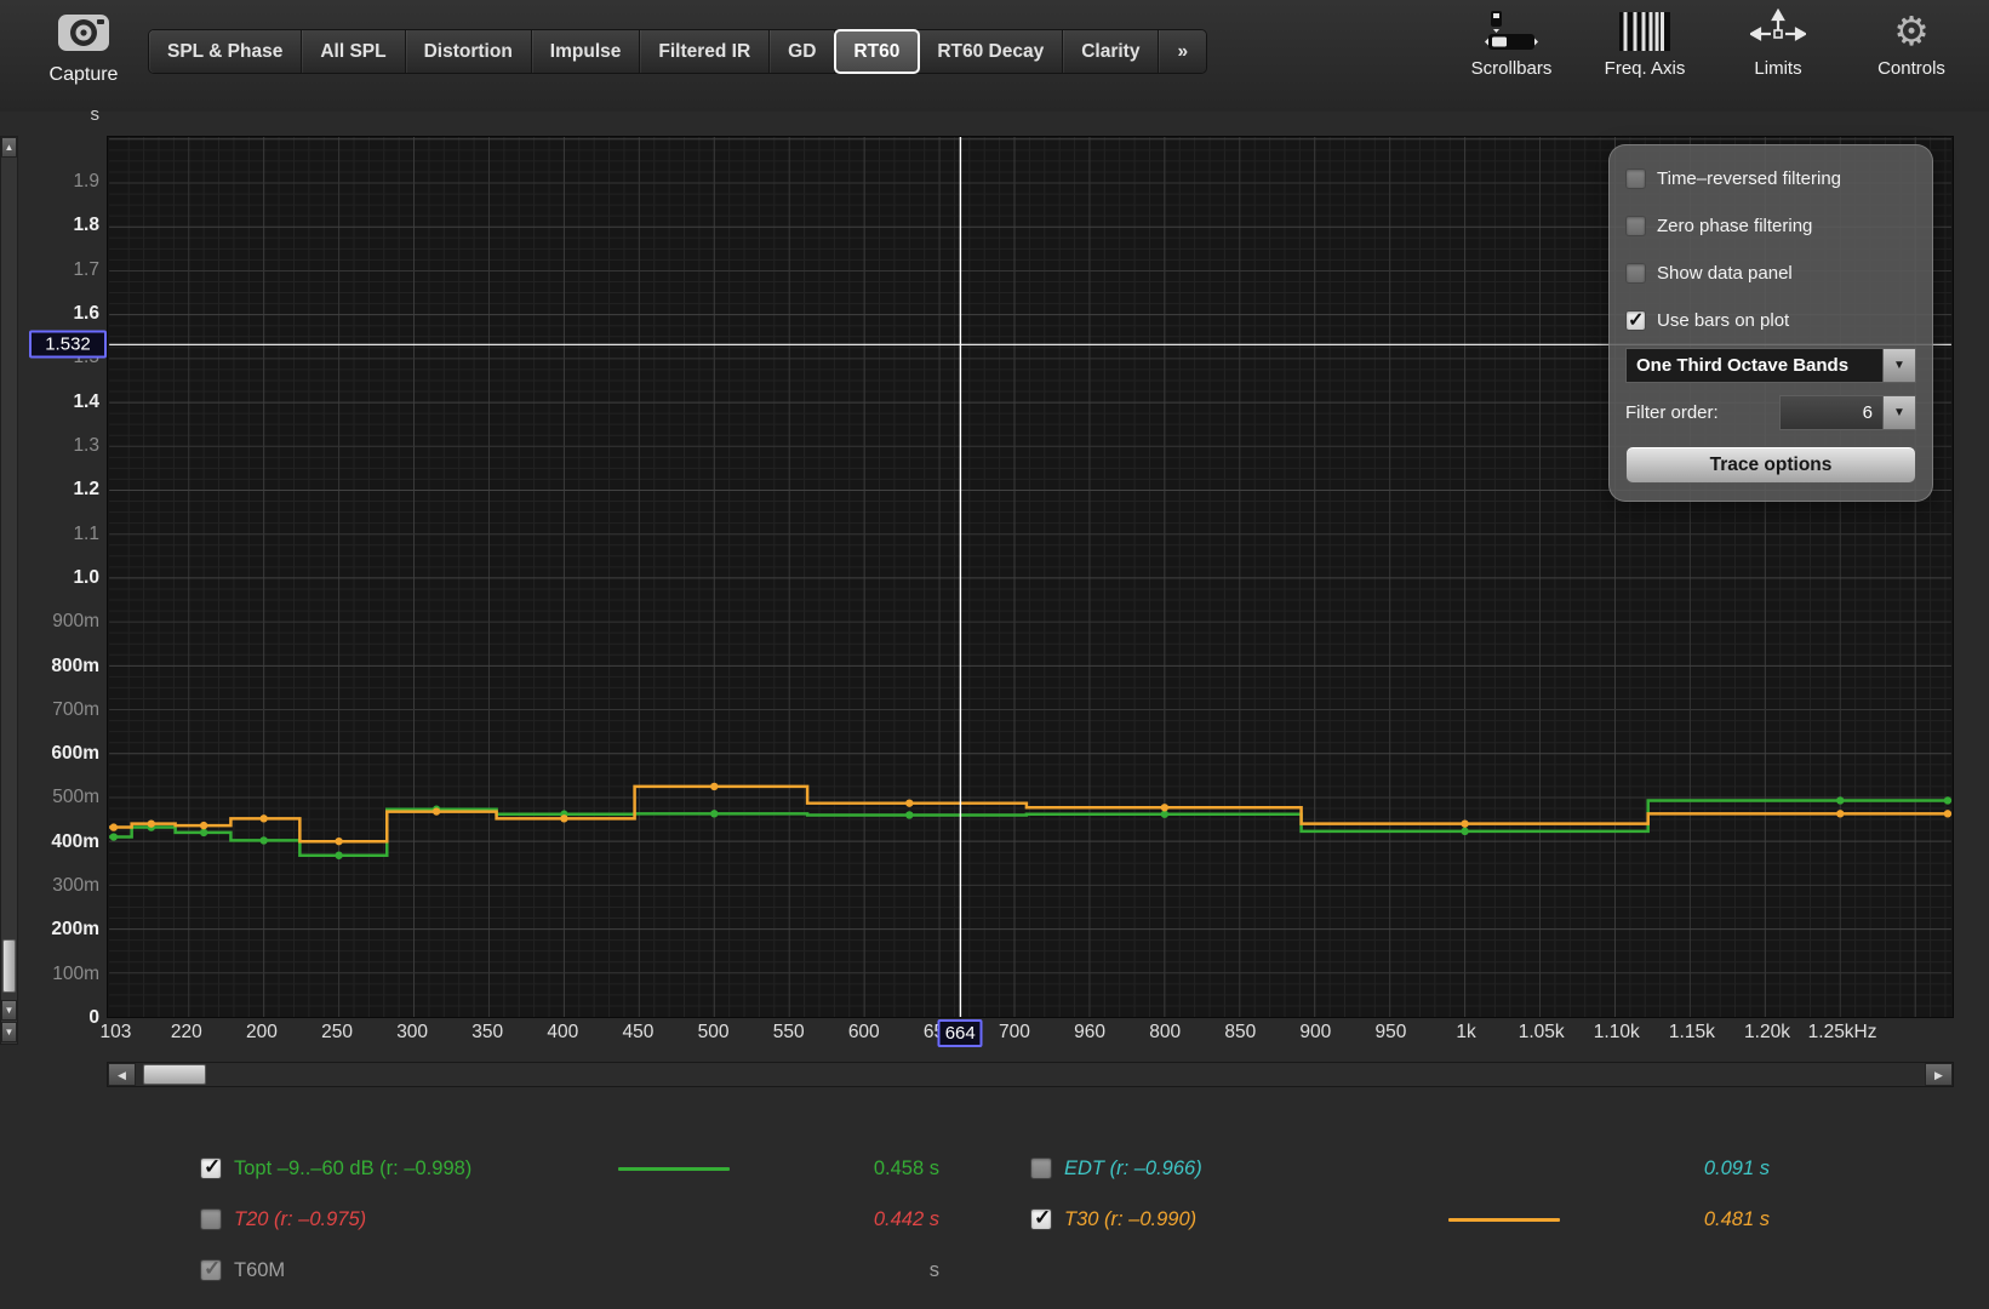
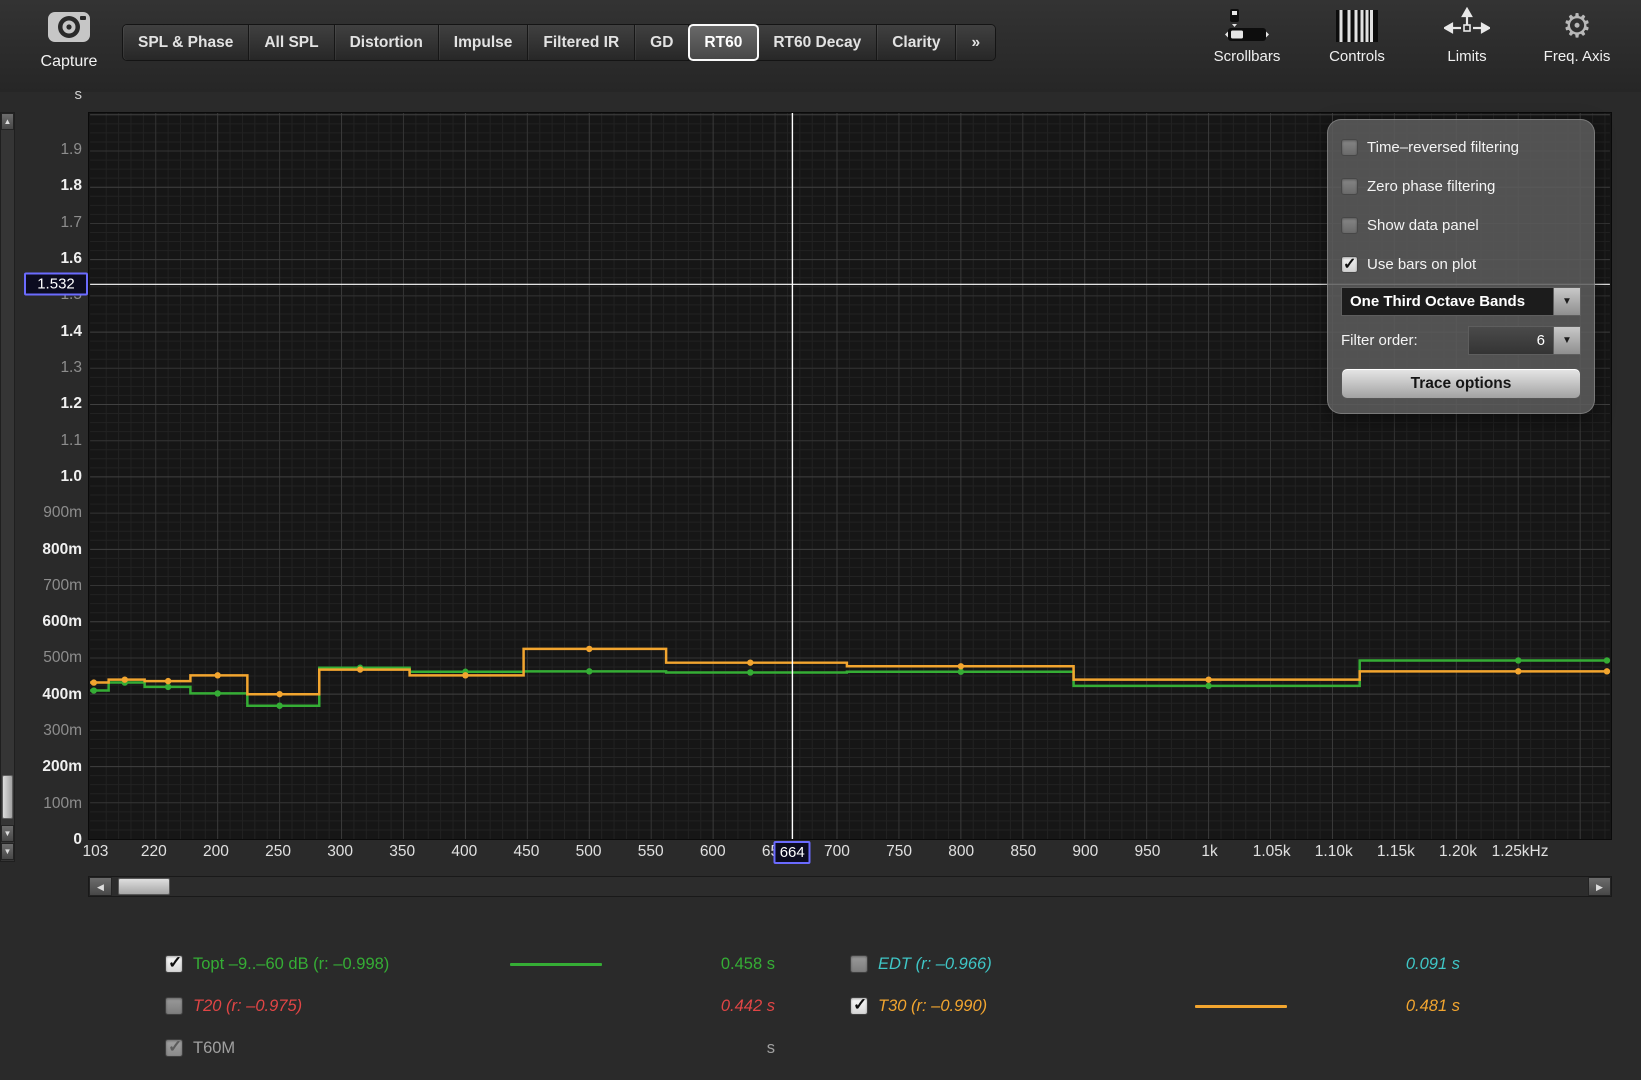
  Capture
  SPL & Phase
  All SPL
  Distortion
  Impulse
  Filtered IR
  GD
  RT60
  RT60 Decay
  Clarity
  »
  Scrollbars
- Freq. Axis
+ Controls
  Limits
  ⚙
- Controls
+ Freq. Axis
  ▲
  ▼
  ▼
  s
  0
  100m
  200m
  300m
  400m
  500m
  600m
  700m
  800m
  900m
  1.0
  1.1
  1.2
  1.3
  1.4
  1.6
  1.7
  1.8
  1.9
  Time–reversed filtering
  Zero phase filtering
  Show data panel
  Use bars on plot
  One Third Octave Bands
  ▼
  Filter order:
  6
  ▼
  Trace options
  103
  220
  200
  250
  300
  350
  400
  450
  500
  550
  600
  700
- 960
+ 750
  800
  850
  900
  950
  1k
  1.05k
  1.10k
  1.15k
  1.20k
  1.25kHz
  1.532
  664
  ◀
  ▶
  Topt –9..–60 dB (r: –0.998)
  0.458 s
  EDT (r: –0.966)
  0.091 s
  T20 (r: –0.975)
  0.442 s
  T30 (r: –0.990)
  0.481 s
  T60M
  s
